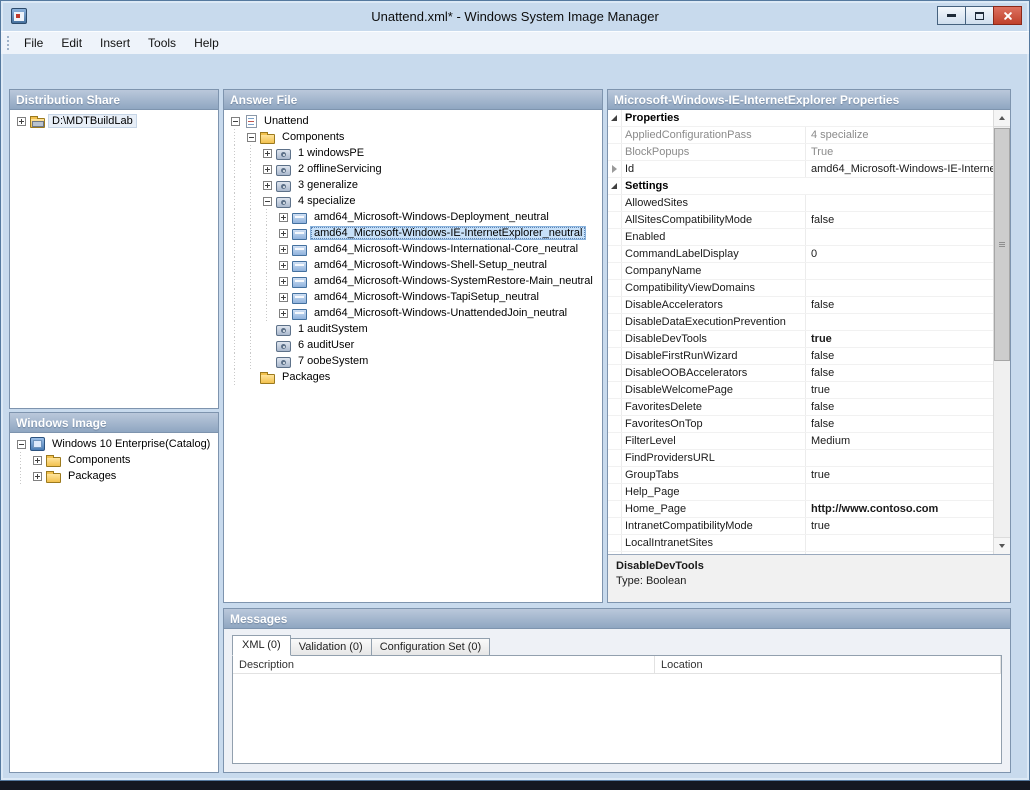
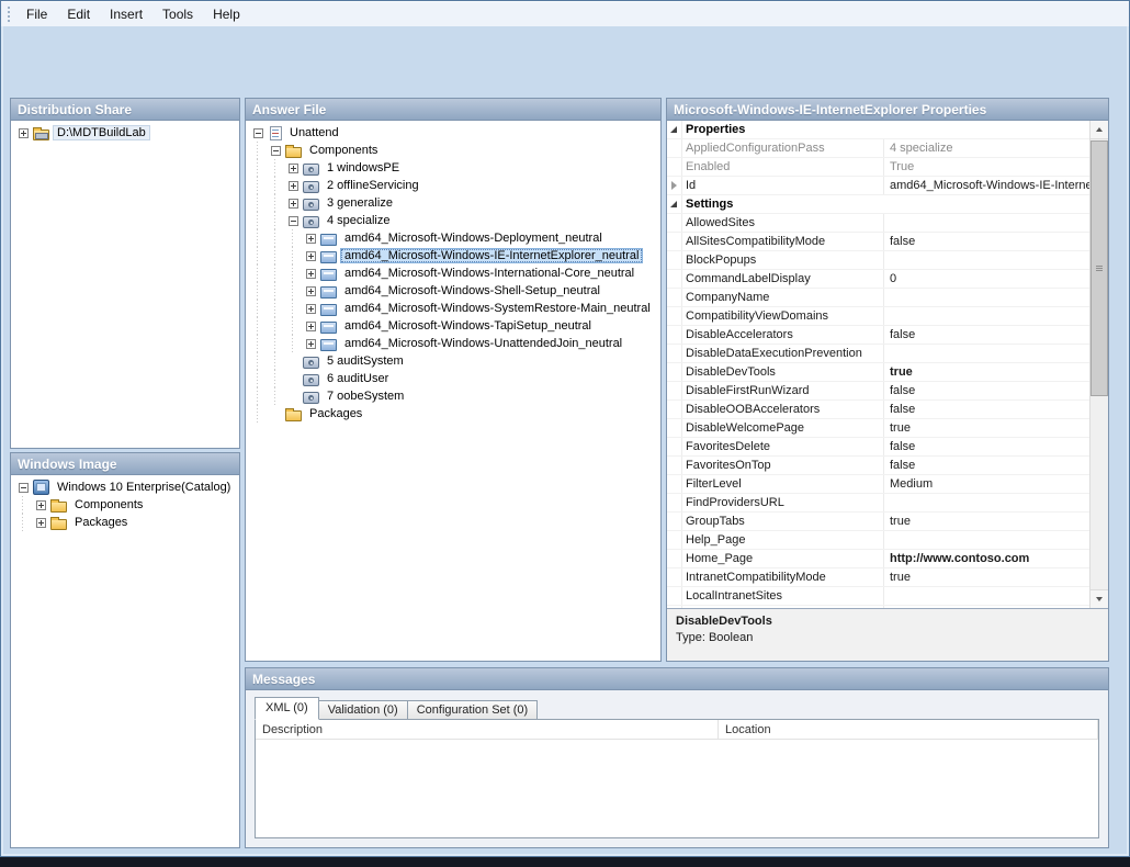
- Unattend.xml* - Windows System Image Manager
  File
  Edit
  Insert
  Tools
  Help
  Distribution Share
  D:\MDTBuildLab
  Windows Image
  Windows 10 Enterprise(Catalog)
  Components
  Packages
  Answer File
  Unattend
  Components
  1 windowsPE
  2 offlineServicing
  3 generalize
  4 specialize
  amd64_Microsoft-Windows-Deployment_neutral
  amd64_Microsoft-Windows-IE-InternetExplorer_neutral
  amd64_Microsoft-Windows-International-Core_neutral
  amd64_Microsoft-Windows-Shell-Setup_neutral
  amd64_Microsoft-Windows-SystemRestore-Main_neutral
  amd64_Microsoft-Windows-TapiSetup_neutral
  amd64_Microsoft-Windows-UnattendedJoin_neutral
- 1 auditSystem
+ 5 auditSystem
  6 auditUser
  7 oobeSystem
  Packages
  Microsoft-Windows-IE-InternetExplorer Properties
  Properties
  AppliedConfigurationPass
  4 specialize
- BlockPopups
+ Enabled
  True
  Id
  amd64_Microsoft-Windows-IE-Intern
  Settings
  AllowedSites
  AllSitesCompatibilityMode
  false
- Enabled
+ BlockPopups
  CommandLabelDisplay
  0
  CompanyName
  CompatibilityViewDomains
  DisableAccelerators
  false
  DisableDataExecutionPrevention
  DisableDevTools
  true
  DisableFirstRunWizard
  false
  DisableOOBAccelerators
  false
  DisableWelcomePage
  true
  FavoritesDelete
  false
  FavoritesOnTop
  false
  FilterLevel
  Medium
  FindProvidersURL
  GroupTabs
  true
  Help_Page
  Home_Page
  http://www.contoso.com
  IntranetCompatibilityMode
  true
  LocalIntranetSites
  DisableDevTools
  Type: Boolean
  Messages
  XML (0)
  Validation (0)
  Configuration Set (0)
  Description
  Location
